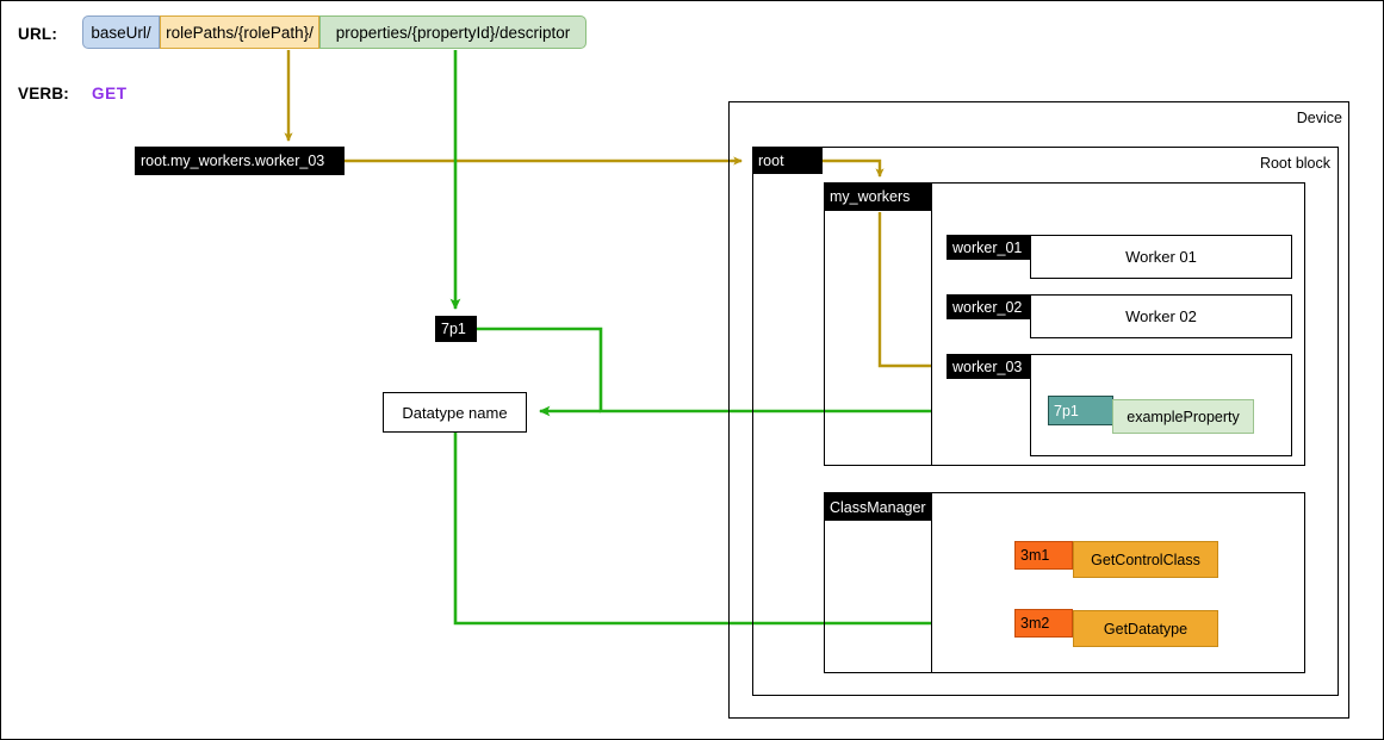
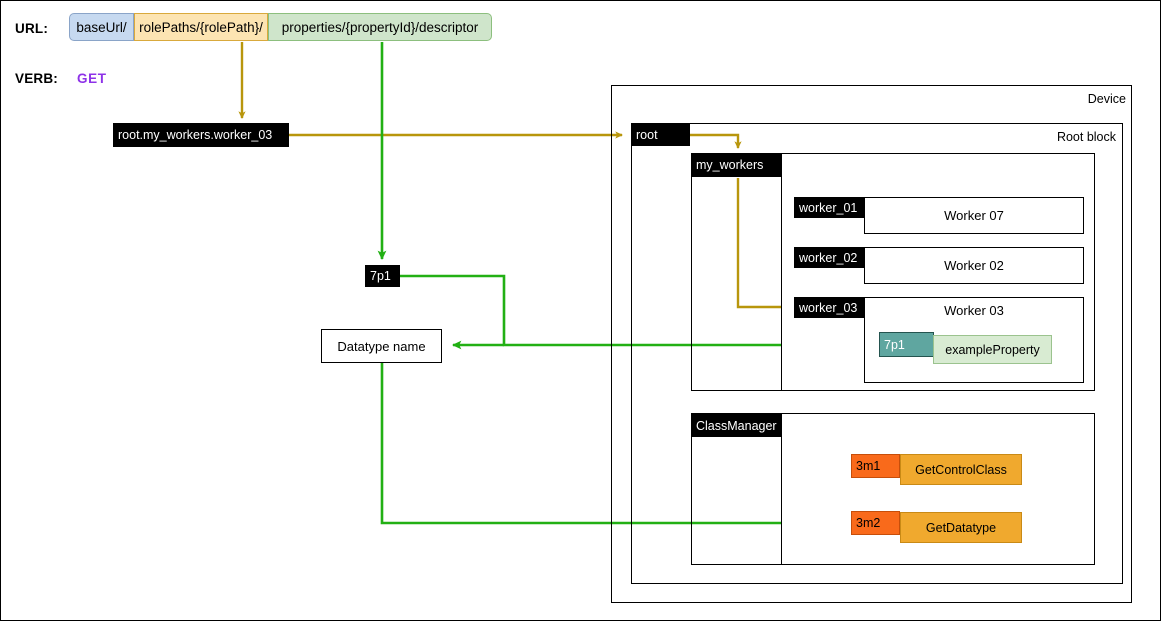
  URL:
  baseUrl/
  rolePaths/{rolePath}/
  properties/{propertyId}/descriptor
  VERB:
  GET
  root.my_workers.worker_03
  7p1
  Datatype name
  Device
  Root block
  root
  my_workers
- Worker 01
+ Worker 07
  worker_01
  Worker 02
  worker_02
+ Worker 03
  worker_03
  7p1
  exampleProperty
  ClassManager
  3m1
  GetControlClass
  3m2
  GetDatatype
